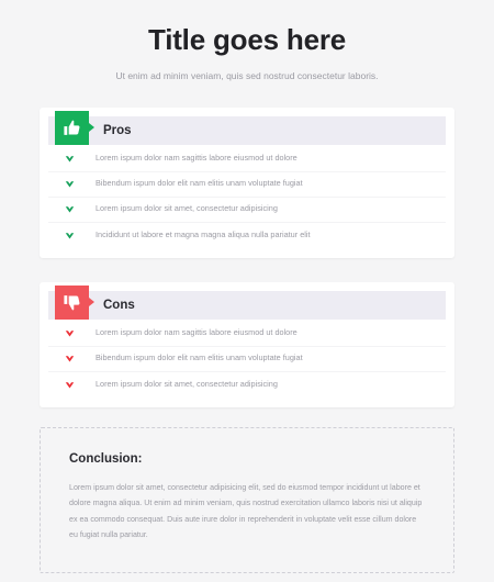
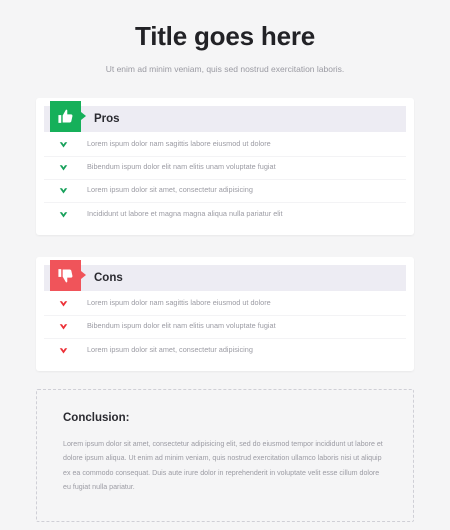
  Title goes here
- Ut enim ad minim veniam, quis sed nostrud consectetur laboris.
+ Ut enim ad minim veniam, quis sed nostrud exercitation laboris.
  Pros
  Lorem ispum dolor nam sagittis labore eiusmod ut dolore
  Bibendum ispum dolor elit nam elitis unam voluptate fugiat
  Lorem ipsum dolor sit amet, consectetur adipisicing
  Incididunt ut labore et magna magna aliqua nulla pariatur elit
  Cons
  Lorem ispum dolor nam sagittis labore eiusmod ut dolore
  Bibendum ispum dolor elit nam elitis unam voluptate fugiat
  Lorem ipsum dolor sit amet, consectetur adipisicing
  Conclusion:
- Lorem ipsum dolor sit amet, consectetur adipisicing elit, sed do eiusmod tempor incididunt ut labore et dolore magna aliqua. Ut enim ad minim veniam, quis nostrud exercitation ullamco laboris nisi ut aliquip ex ea commodo consequat. Duis aute irure dolor in reprehenderit in voluptate velit esse cillum dolore eu fugiat nulla pariatur.
+ Lorem ipsum dolor sit amet, consectetur adipisicing elit, sed do eiusmod tempor incididunt ut labore et dolore ipsum aliqua. Ut enim ad minim veniam, quis nostrud exercitation ullamco laboris nisi ut aliquip ex ea commodo consequat. Duis aute irure dolor in reprehenderit in voluptate velit esse cillum dolore eu fugiat nulla pariatur.
